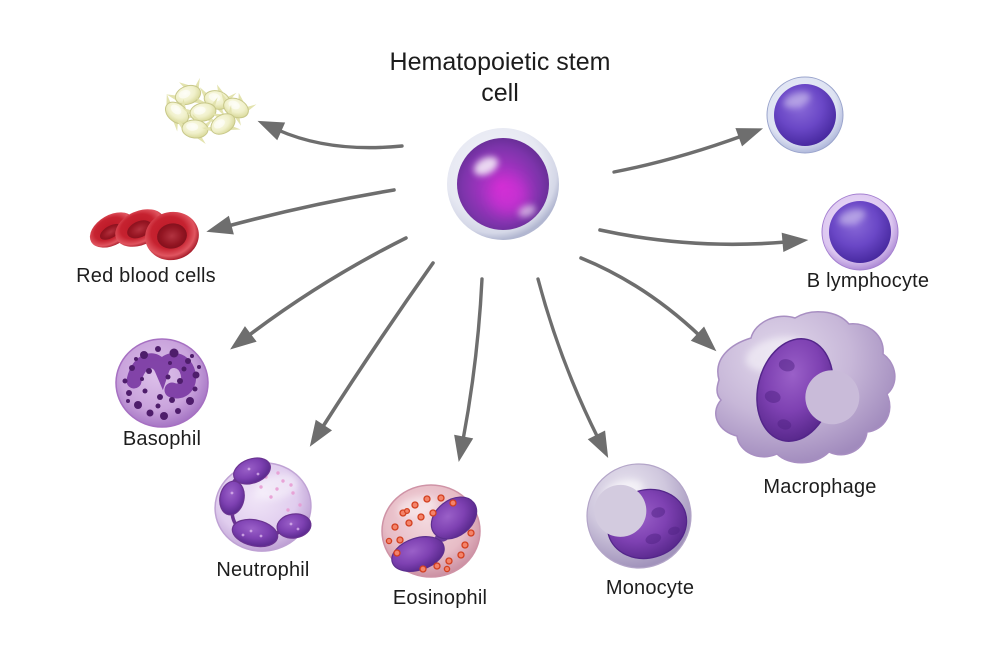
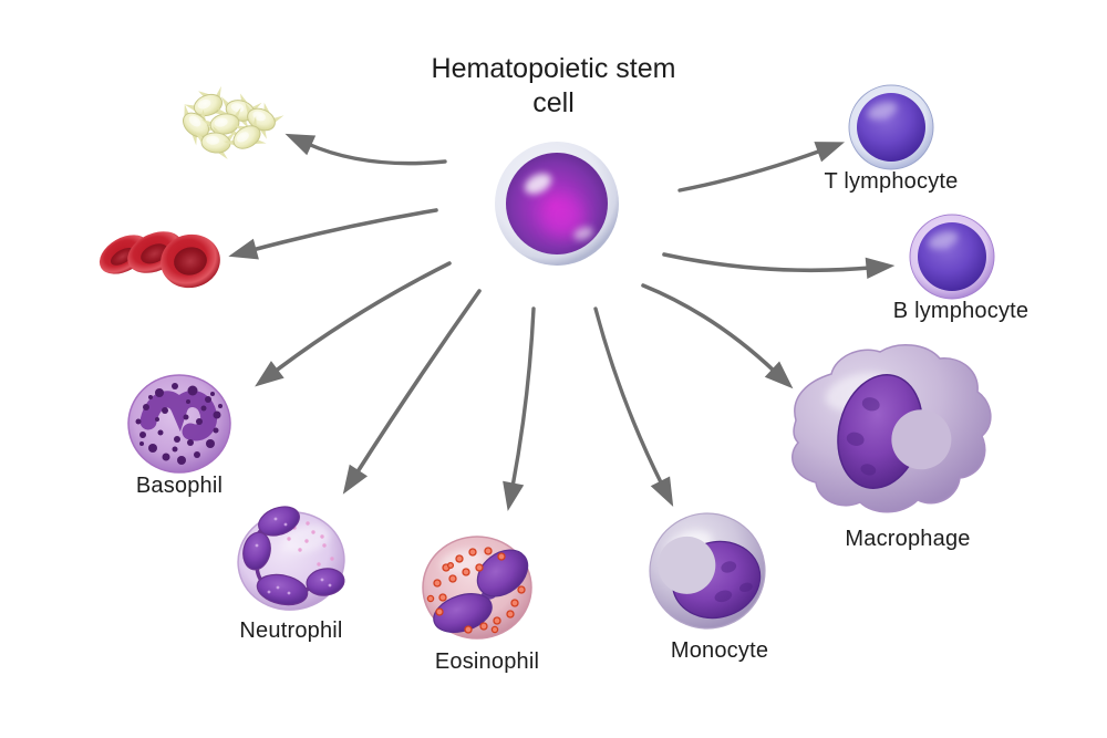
  Hematopoietic stem cell
- Red blood cells
  Basophil
  Neutrophil
  Eosinophil
  Monocyte
  Macrophage
+ T lymphocyte
  B lymphocyte
